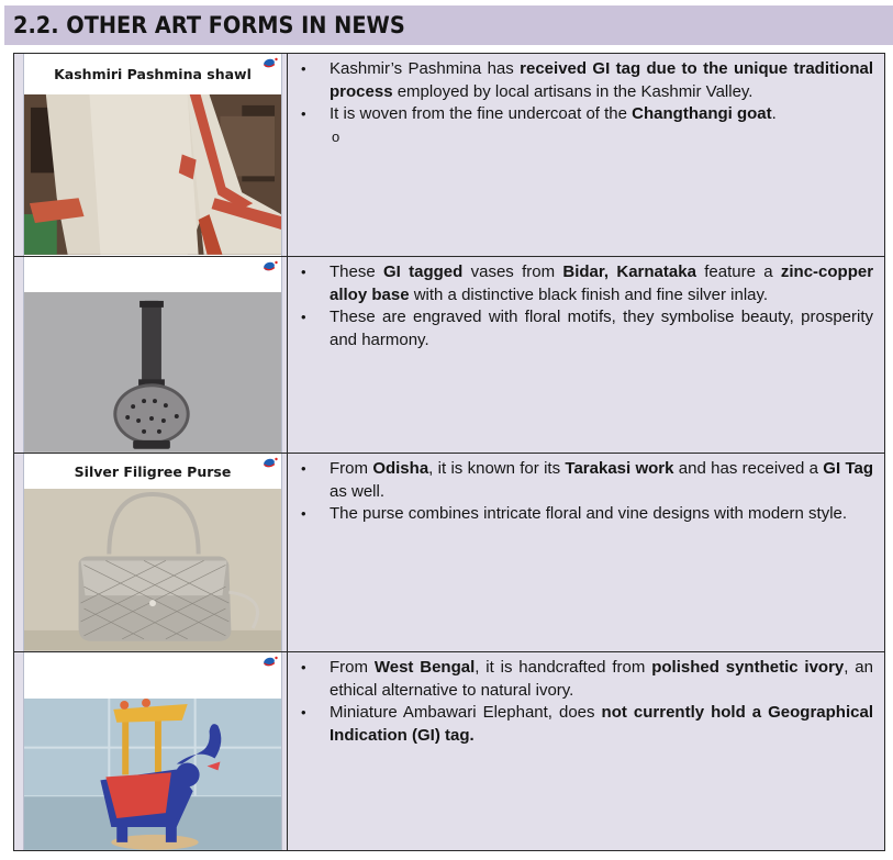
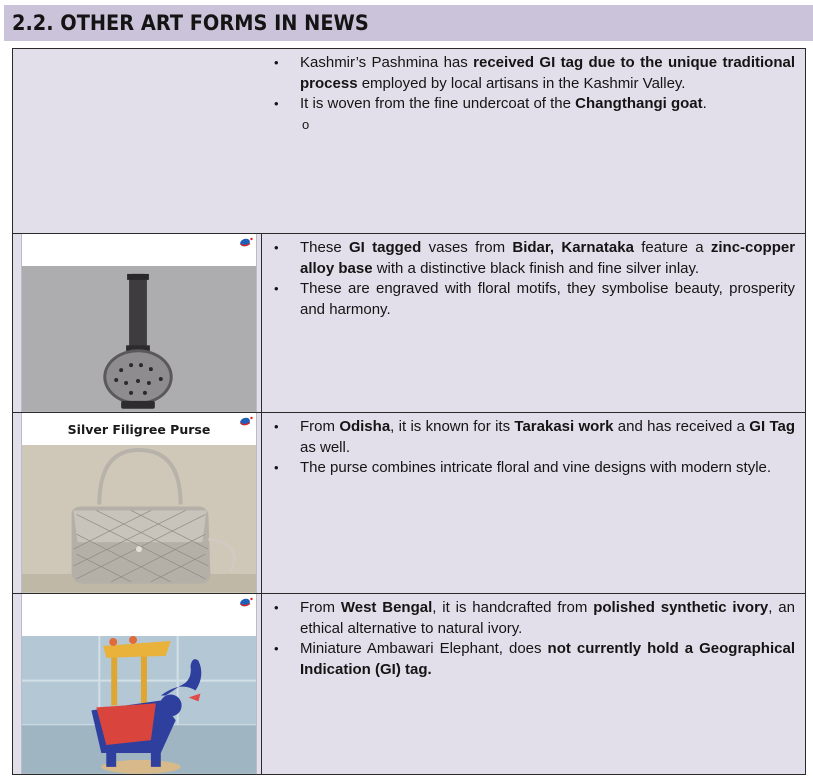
  2.2. OTHER ART FORMS IN NEWS
- Kashmiri Pashmina shawl
  •
  Kashmir’s Pashmina has received GI tag due to the unique traditional process employed by local artisans in the Kashmir Valley.
  •
  It is woven from the fine undercoat of the Changthangi goat.
  o
  •
  These GI tagged vases from Bidar, Karnataka feature a zinc-copper alloy base with a distinctive black finish and fine silver inlay.
  •
  These are engraved with floral motifs, they symbolise beauty, prosperity and harmony.
  Silver Filigree Purse
  •
  From Odisha, it is known for its Tarakasi work and has received a GI Tag as well.
  •
  The purse combines intricate floral and vine designs with modern style.
  •
  From West Bengal, it is handcrafted from polished synthetic ivory, an ethical alternative to natural ivory.
  •
  Miniature Ambawari Elephant, does not currently hold a Geographical Indication (GI) tag.
